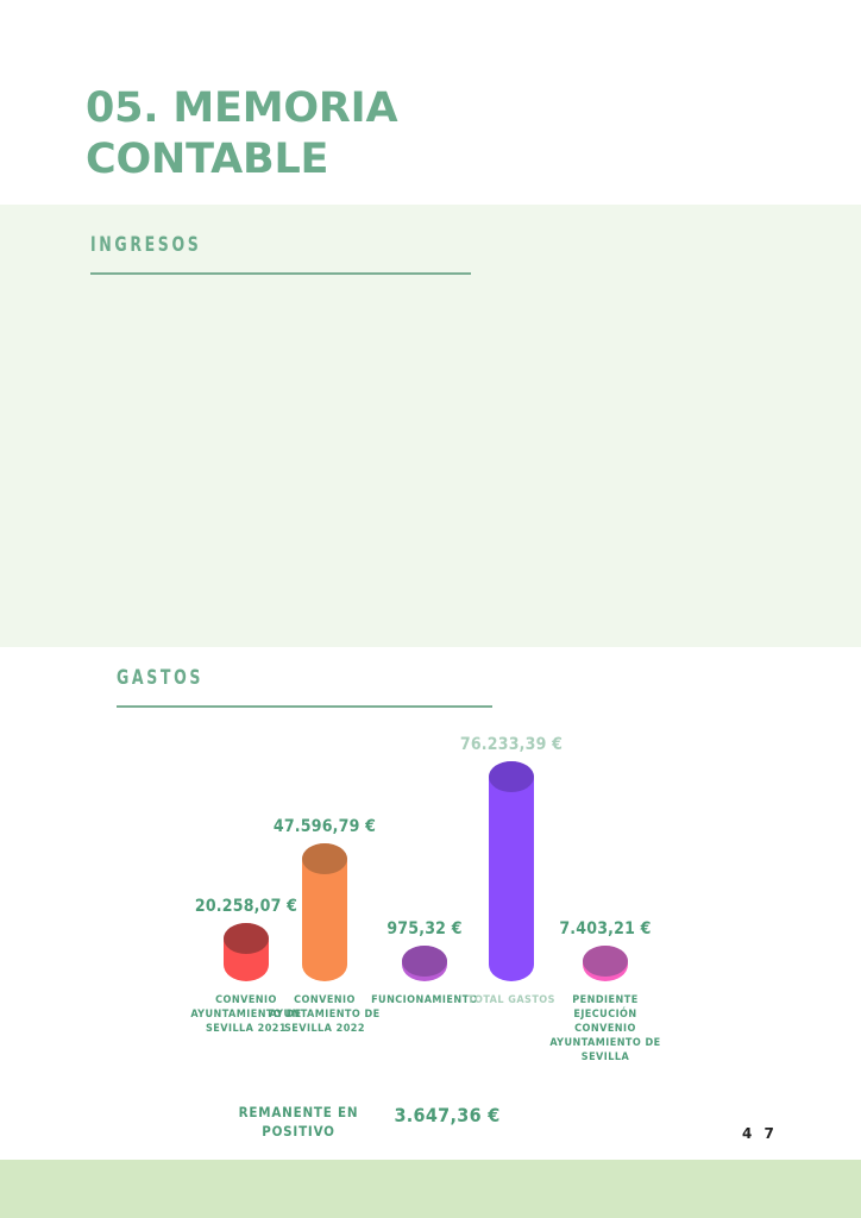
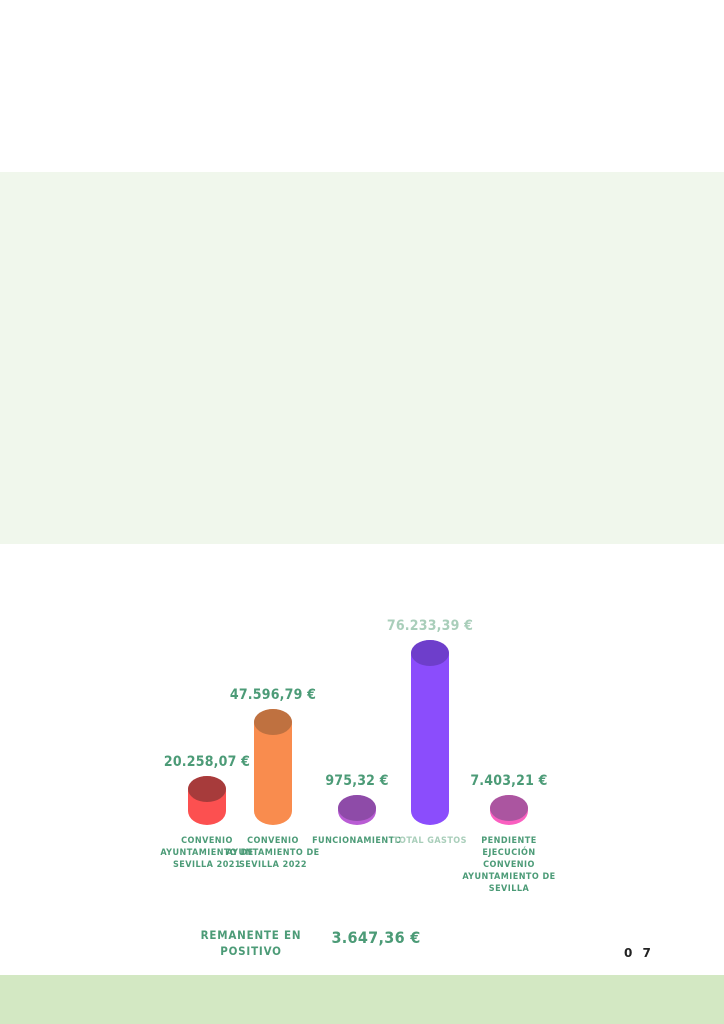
- 05. MEMORIA
- CONTABLE
- INGRESOS
- GASTOS
  20.258,07 €
  CONVENIO
  AYUNTAMIENTO DE
  SEVILLA 2021
  47.596,79 €
  CONVENIO
  AYUNTAMIENTO DE
  SEVILLA 2022
  975,32 €
  FUNCIONAMIENTO
  76.233,39 €
  TOTAL GASTOS
  7.403,21 €
  PENDIENTE
  EJECUCIÓN
  CONVENIO
  AYUNTAMIENTO DE
  SEVILLA
  REMANENTE EN
  POSITIVO
  3.647,36 €
- 4 7
+ 0 7
